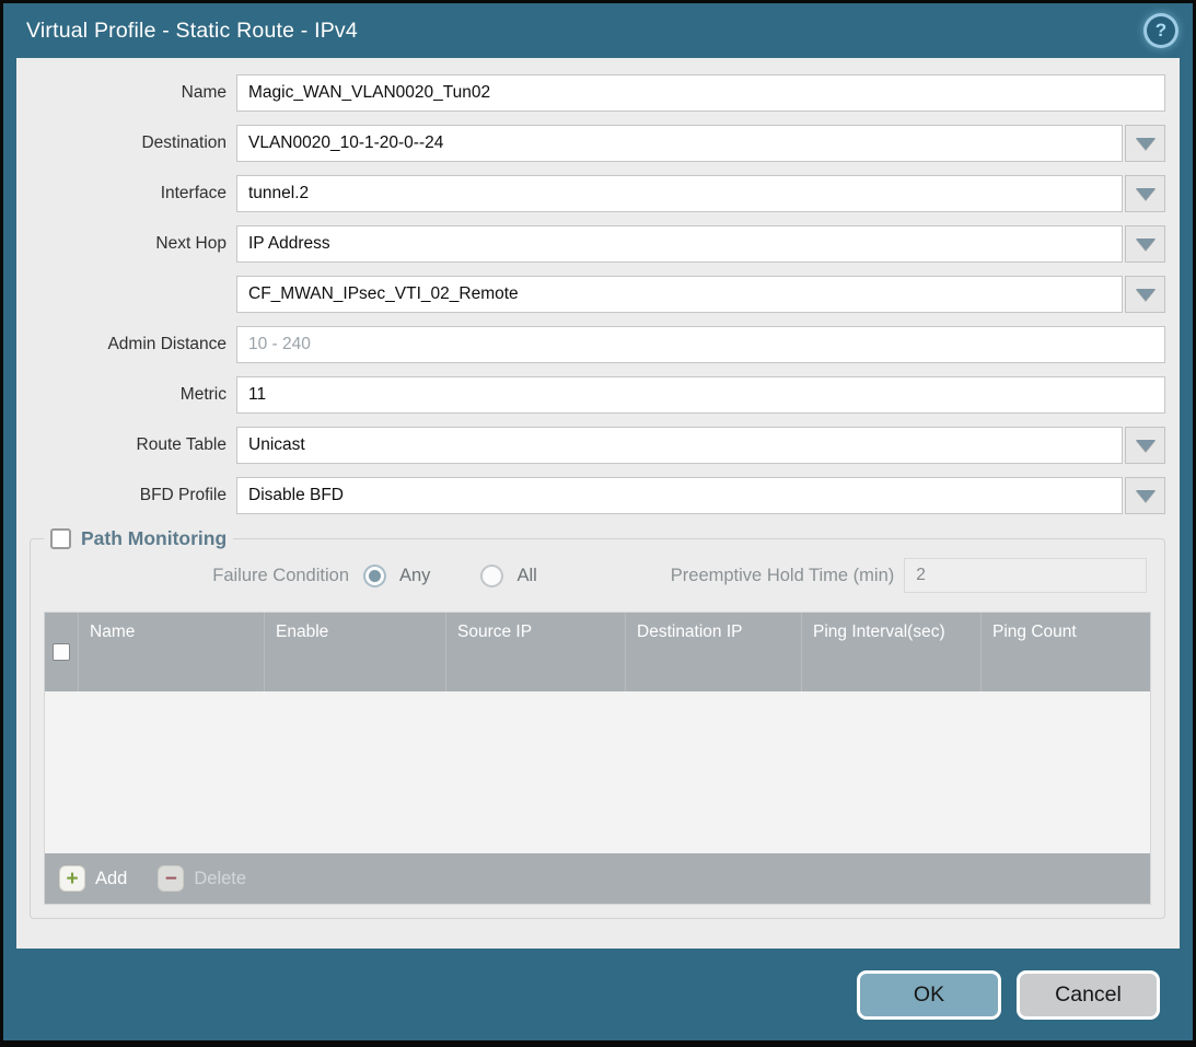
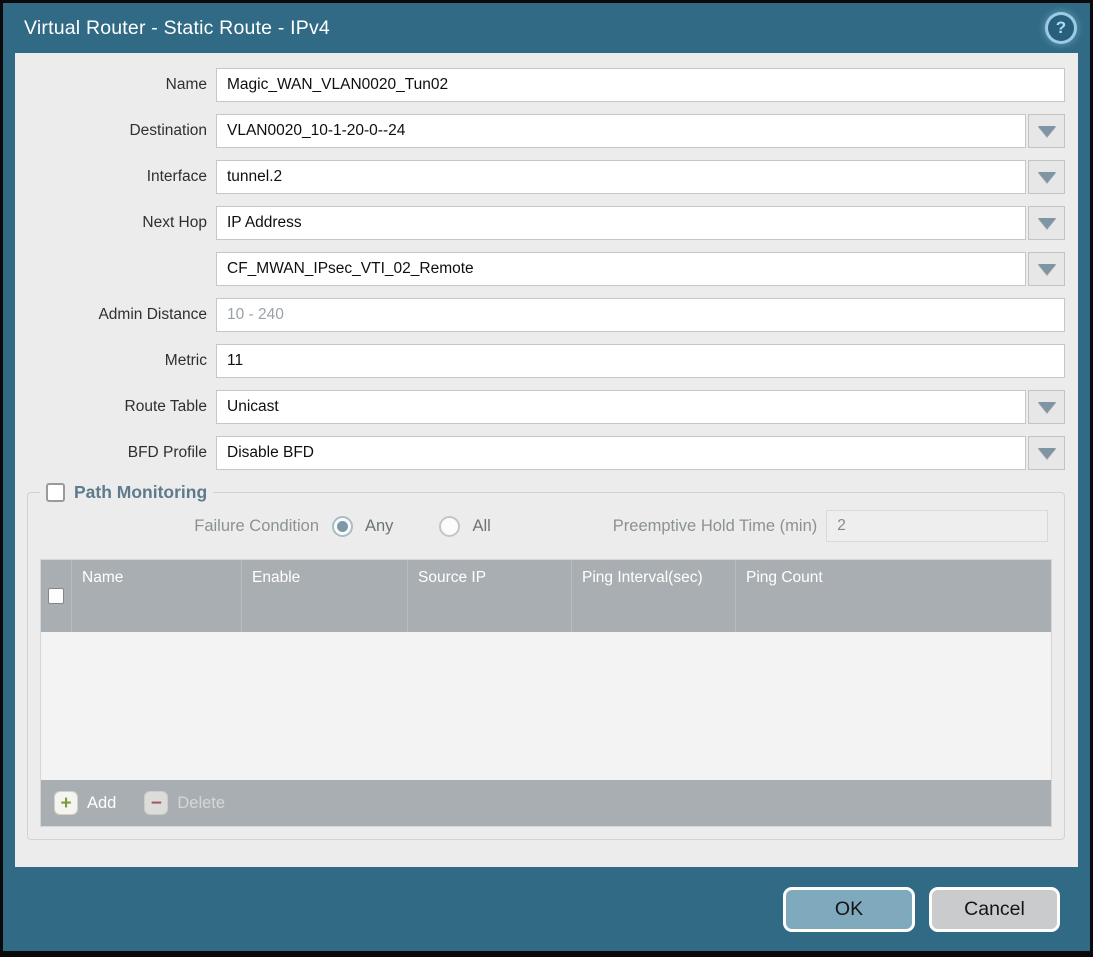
- Virtual Profile - Static Route - IPv4
+ Virtual Router - Static Route - IPv4
  ?
  Name
  Magic_WAN_VLAN0020_Tun02
  Destination
  VLAN0020_10-1-20-0--24
  Interface
  tunnel.2
  Next Hop
  IP Address
  CF_MWAN_IPsec_VTI_02_Remote
  Admin Distance
  10 - 240
  Metric
  11
  Route Table
  Unicast
  BFD Profile
  Disable BFD
  Path Monitoring
  Failure Condition
  Any
  All
  Preemptive Hold Time (min)
  2
  Name
  Enable
  Source IP
- Destination IP
  Ping Interval(sec)
  Ping Count
  +
  Add
  −
  Delete
  OK
  Cancel
